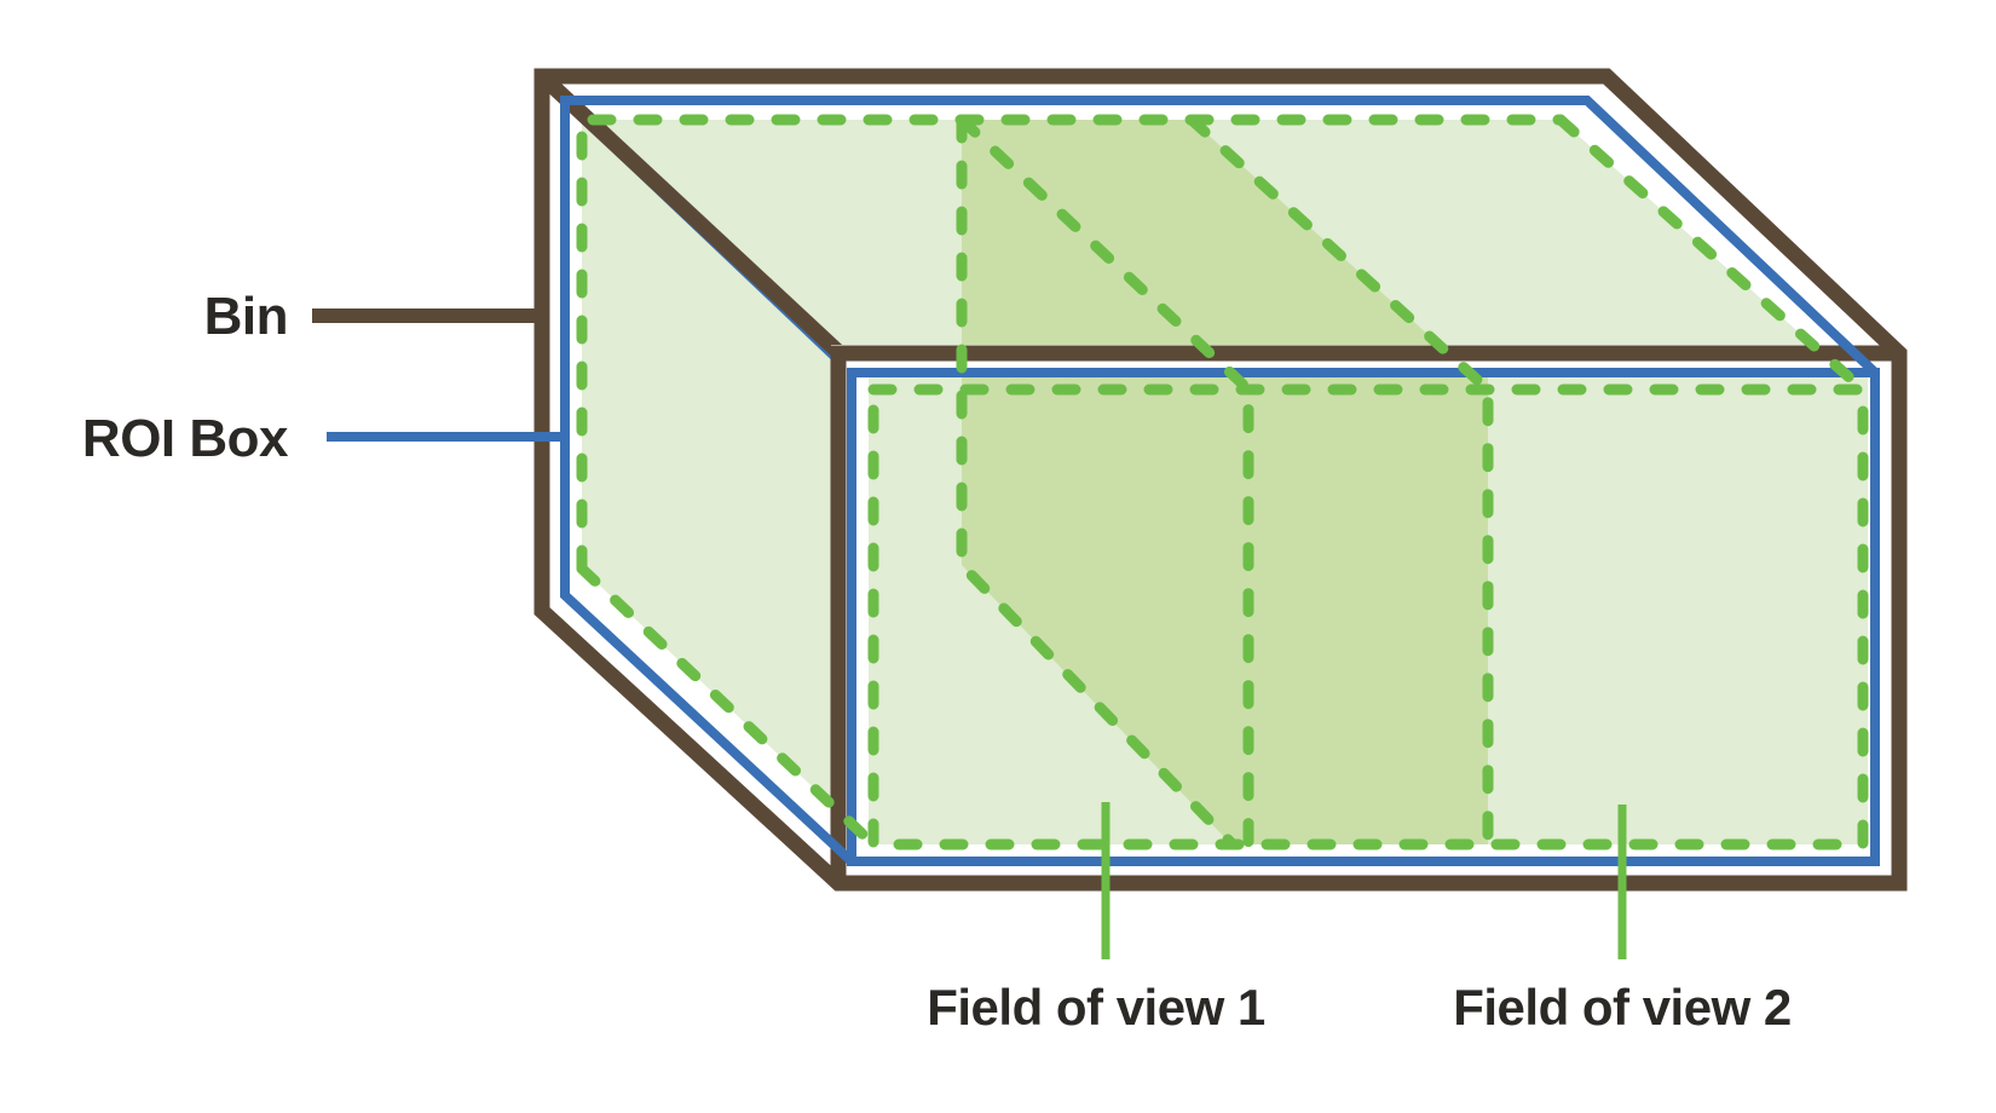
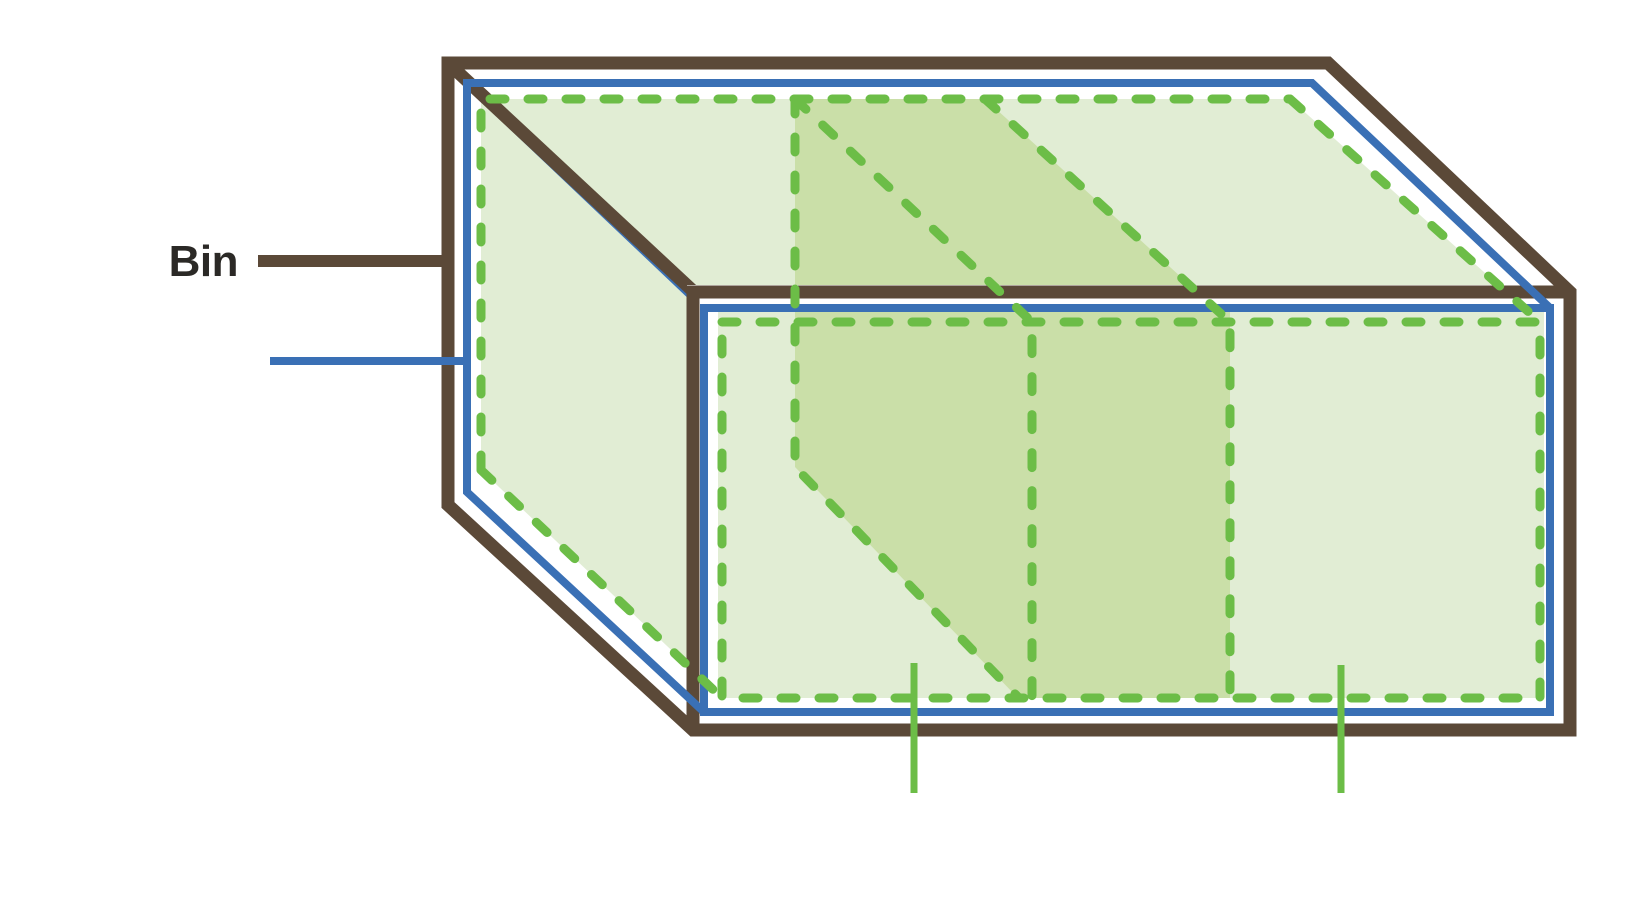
  Bin
- ROI Box
- Field of view 1
- Field of view 2
